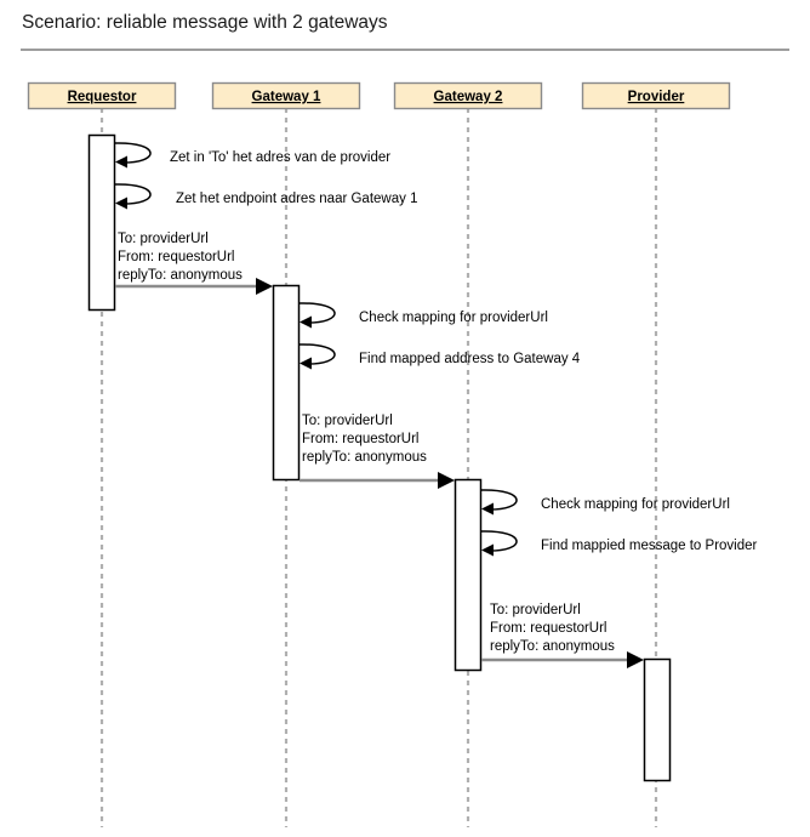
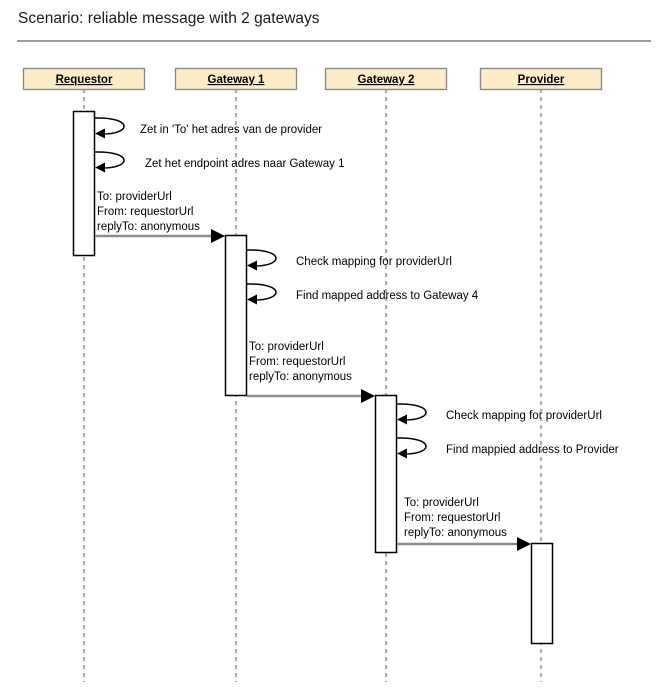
  Scenario: reliable message with 2 gateways
  Requestor
  Gateway 1
  Gateway 2
  Provider
  Zet in 'To' het adres van de provider
  Zet het endpoint adres naar Gateway 1
  To: providerUrl
  From: requestorUrl
  replyTo: anonymous
  Check mapping for providerUrl
  Find mapped address to Gateway 4
  To: providerUrl
  From: requestorUrl
  replyTo: anonymous
  Check mapping for providerUrl
- Find mappied message to Provider
+ Find mappied address to Provider
  To: providerUrl
  From: requestorUrl
  replyTo: anonymous
